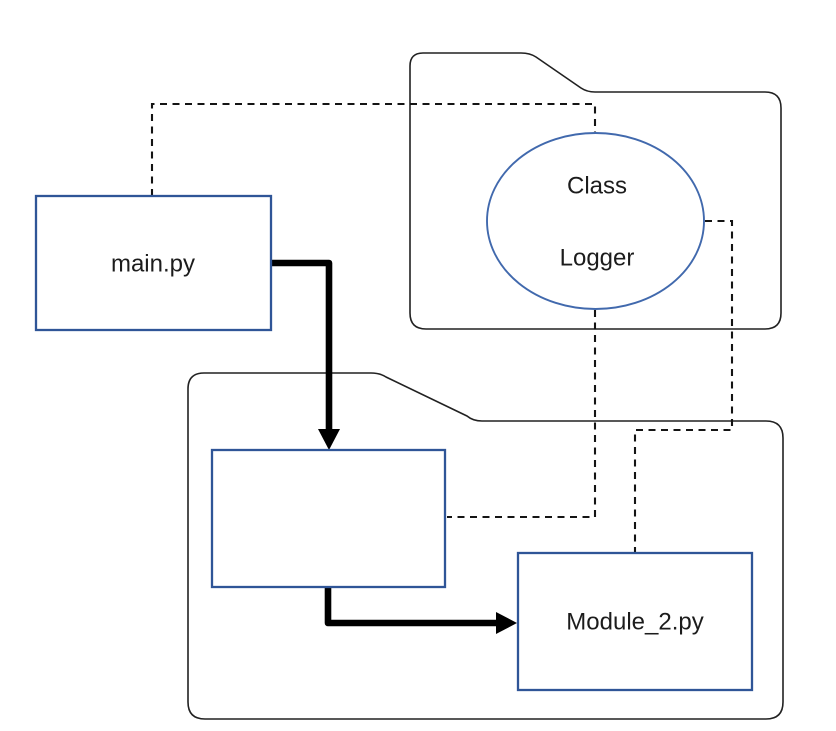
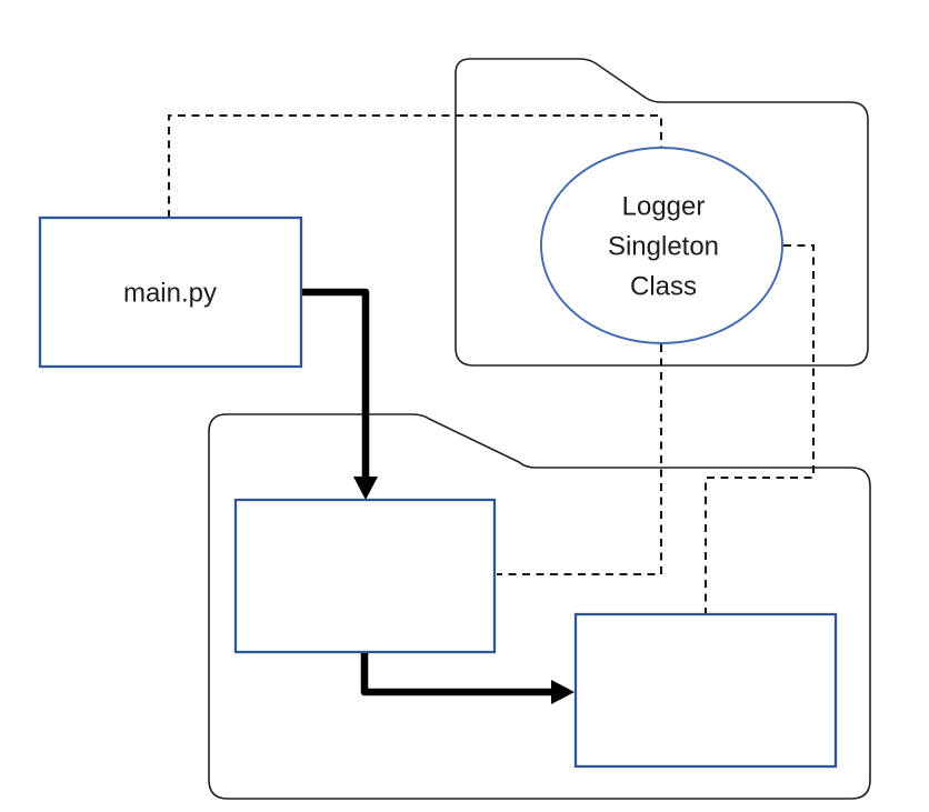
  main.py
- Module_2.py
- Class
+ Logger
+ Singleton
- Logger
+ Class
